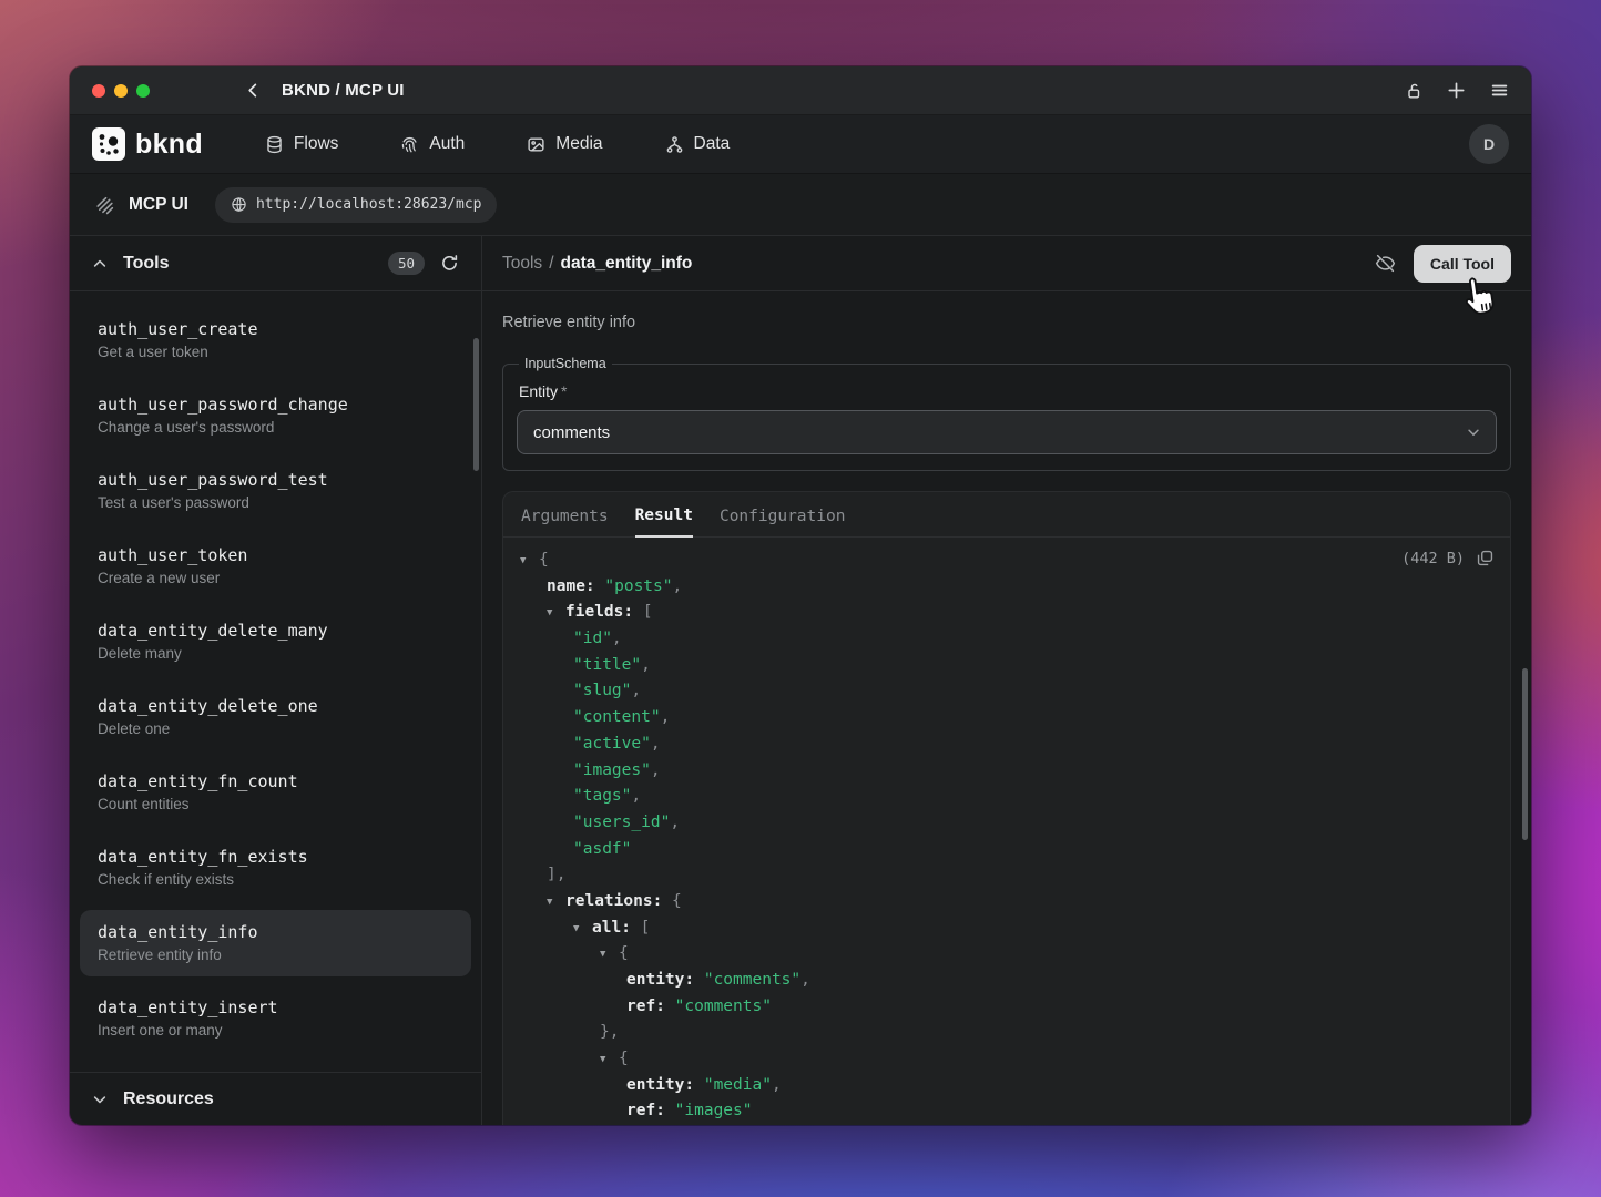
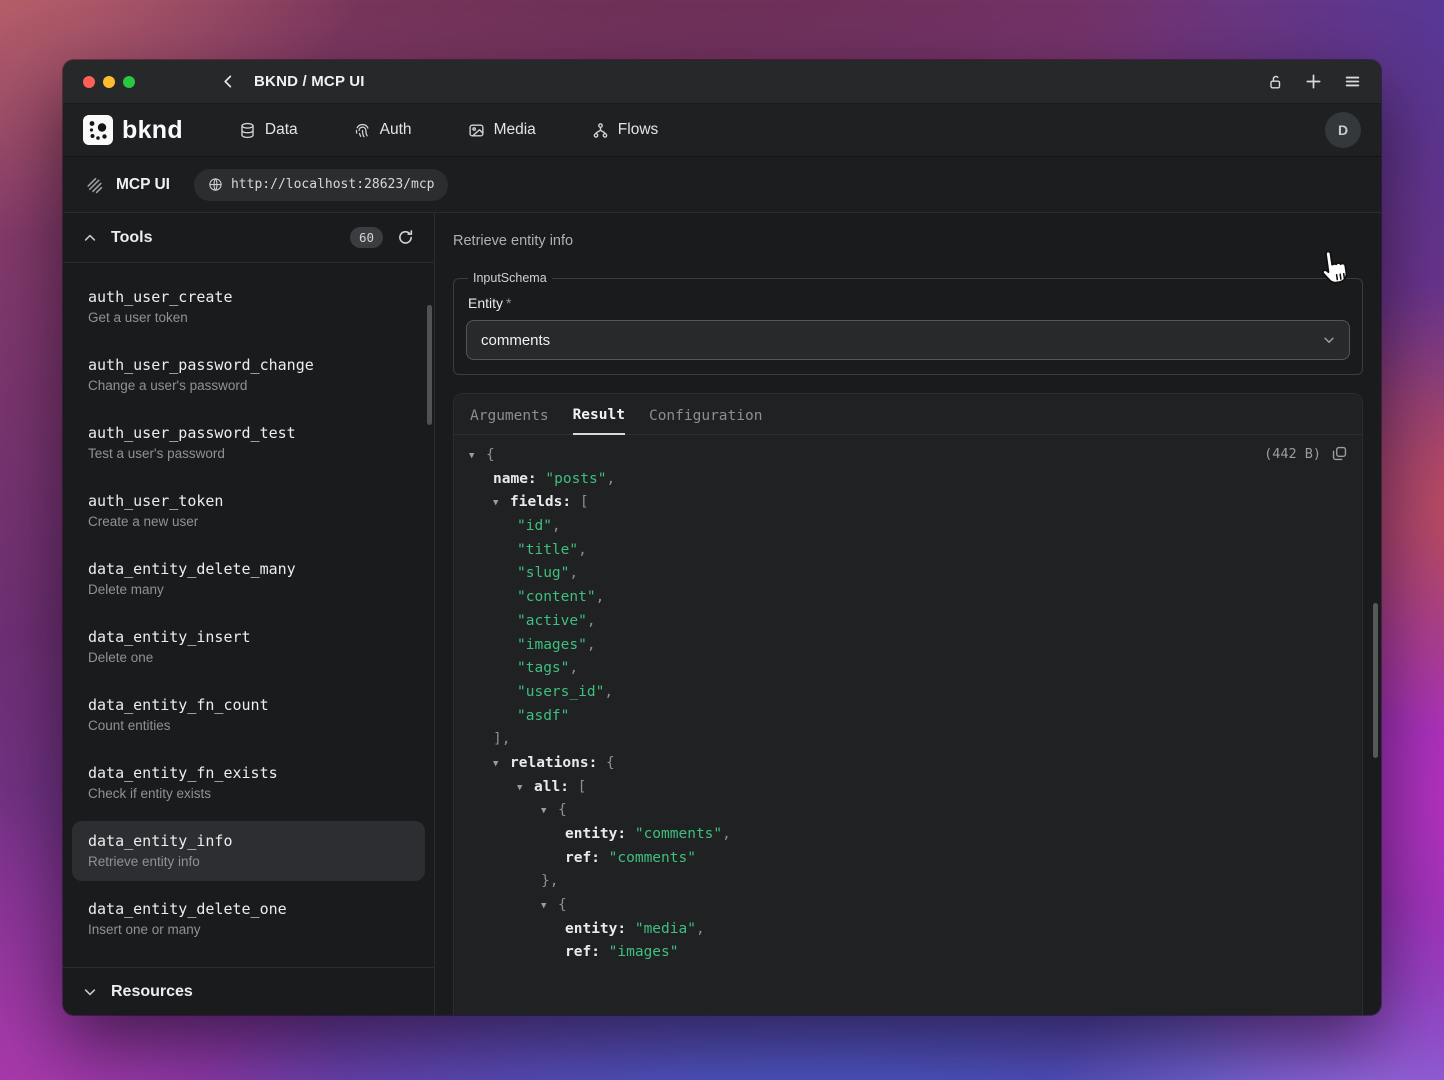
  BKND / MCP UI
  bknd
- Flows
+ Data
  Auth
  Media
- Data
+ Flows
  D
  MCP UI
  http://localhost:28623/mcp
  Tools
- 50
+ 60
  auth_user_create
  Get a user token
  auth_user_password_change
  Change a user's password
  auth_user_password_test
  Test a user's password
  auth_user_token
  Create a new user
  data_entity_delete_many
  Delete many
- data_entity_delete_one
+ data_entity_insert
  Delete one
  data_entity_fn_count
  Count entities
  data_entity_fn_exists
  Check if entity exists
  data_entity_info
  Retrieve entity info
- data_entity_insert
+ data_entity_delete_one
  Insert one or many
  Resources
- Tools / data_entity_info
- Call Tool
  Retrieve entity info
  InputSchema
  Entity *
  comments
  Arguments
  Result
  Configuration
  (442 B)
  ▼ {
  name: "posts",
  ▼ fields: [
  "id",
  "title",
  "slug",
  "content",
  "active",
  "images",
  "tags",
  "users_id",
  "asdf"
  ],
  ▼ relations: {
  ▼ all: [
  ▼ {
  entity: "comments",
  ref: "comments"
  },
  ▼ {
  entity: "media",
  ref: "images"
